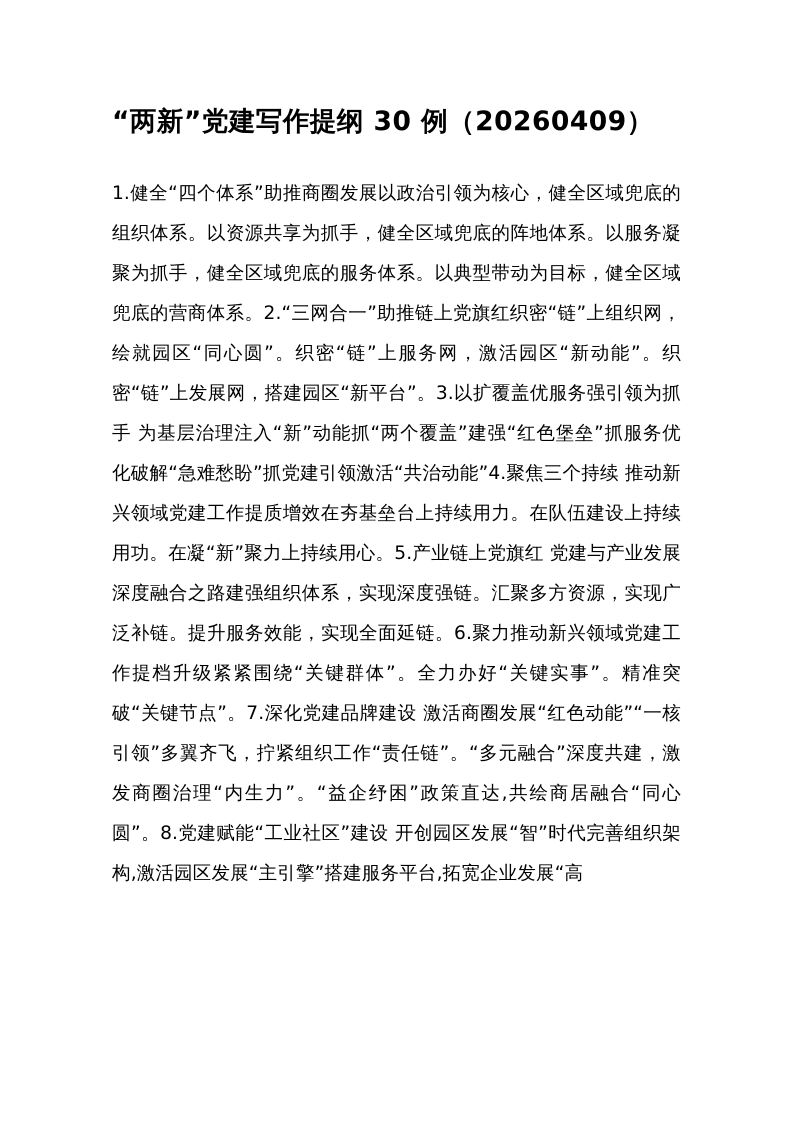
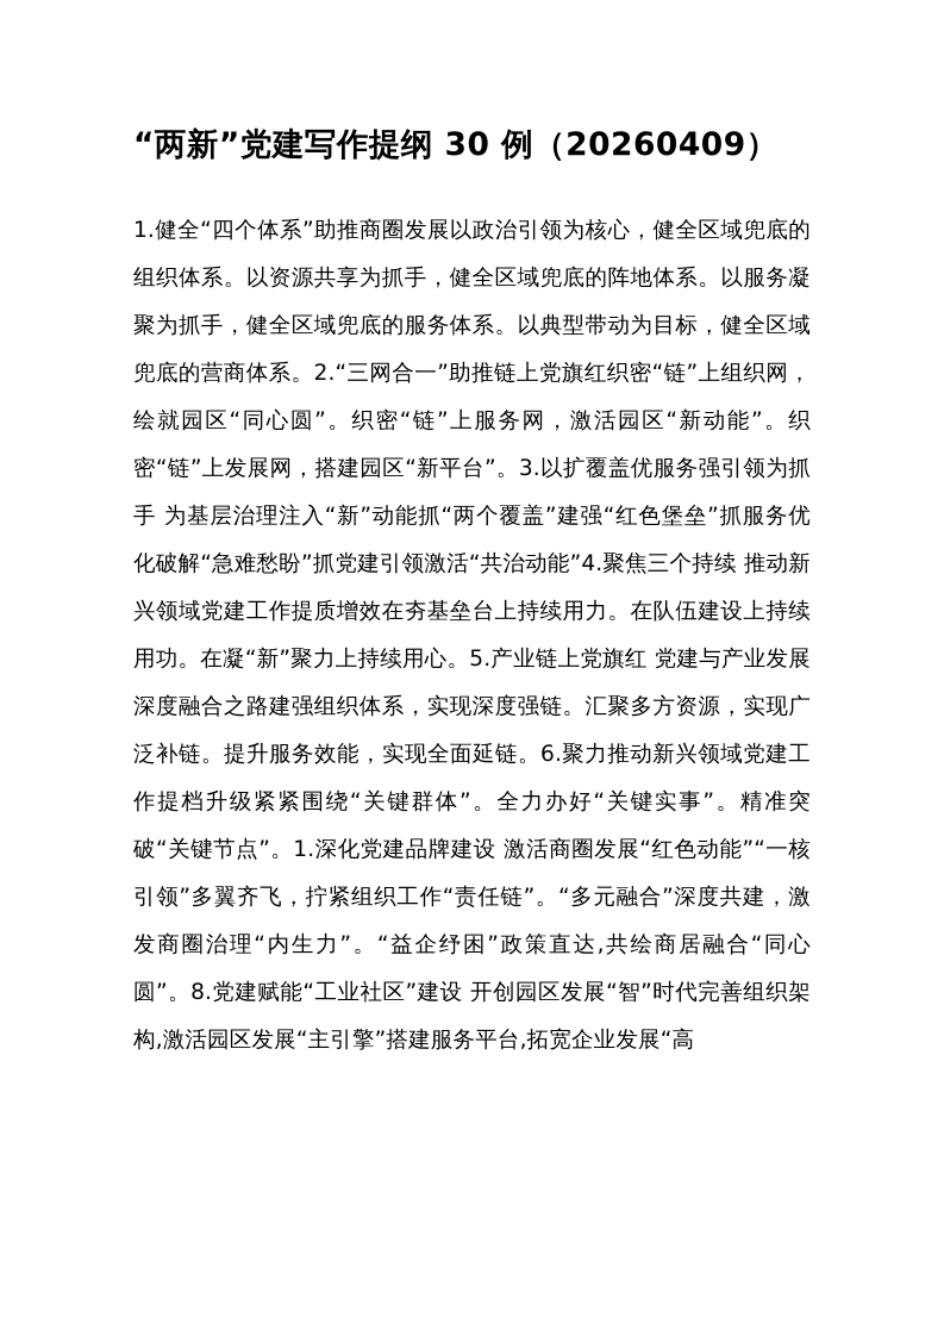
  “两新”党建写作提纲 30 例（20260409）
- 1.健全“四个体系”助推商圈发展以政治引领为核心，健全区域兜底的组织体系。以资源共享为抓手，健全区域兜底的阵地体系。以服务凝聚为抓手，健全区域兜底的服务体系。以典型带动为目标，健全区域兜底的营商体系。2.“三网合一”助推链上党旗红织密“链”上组织网，绘就园区“同心圆”。织密“链”上服务网，激活园区“新动能”。织密“链”上发展网，搭建园区“新平台”。3.以扩覆盖优服务强引领为抓手 为基层治理注入“新”动能抓“两个覆盖”建强“红色堡垒”抓服务优化破解“急难愁盼”抓党建引领激活“共治动能”4.聚焦三个持续 推动新兴领域党建工作提质增效在夯基垒台上持续用力。在队伍建设上持续用功。在凝“新”聚力上持续用心。5.产业链上党旗红 党建与产业发展深度融合之路建强组织体系，实现深度强链。汇聚多方资源，实现广泛补链。提升服务效能，实现全面延链。6.聚力推动新兴领域党建工作提档升级紧紧围绕“关键群体”。全力办好“关键实事”。精准突破“关键节点”。7.深化党建品牌建设 激活商圈发展“红色动能”“一核引领”多翼齐飞，拧紧组织工作“责任链”。“多元融合”深度共建，激发商圈治理“内生力”。“益企纾困”政策直达,共绘商居融合“同心圆”。8.党建赋能“工业社区”建设 开创园区发展“智”时代完善组织架构,激活园区发展“主引擎”搭建服务平台,拓宽企业发展“高
+ 1.健全“四个体系”助推商圈发展以政治引领为核心，健全区域兜底的组织体系。以资源共享为抓手，健全区域兜底的阵地体系。以服务凝聚为抓手，健全区域兜底的服务体系。以典型带动为目标，健全区域兜底的营商体系。2.“三网合一”助推链上党旗红织密“链”上组织网，绘就园区“同心圆”。织密“链”上服务网，激活园区“新动能”。织密“链”上发展网，搭建园区“新平台”。3.以扩覆盖优服务强引领为抓手 为基层治理注入“新”动能抓“两个覆盖”建强“红色堡垒”抓服务优化破解“急难愁盼”抓党建引领激活“共治动能”4.聚焦三个持续 推动新兴领域党建工作提质增效在夯基垒台上持续用力。在队伍建设上持续用功。在凝“新”聚力上持续用心。5.产业链上党旗红 党建与产业发展深度融合之路建强组织体系，实现深度强链。汇聚多方资源，实现广泛补链。提升服务效能，实现全面延链。6.聚力推动新兴领域党建工作提档升级紧紧围绕“关键群体”。全力办好“关键实事”。精准突破“关键节点”。1.深化党建品牌建设 激活商圈发展“红色动能”“一核引领”多翼齐飞，拧紧组织工作“责任链”。“多元融合”深度共建，激发商圈治理“内生力”。“益企纾困”政策直达,共绘商居融合“同心圆”。8.党建赋能“工业社区”建设 开创园区发展“智”时代完善组织架构,激活园区发展“主引擎”搭建服务平台,拓宽企业发展“高
